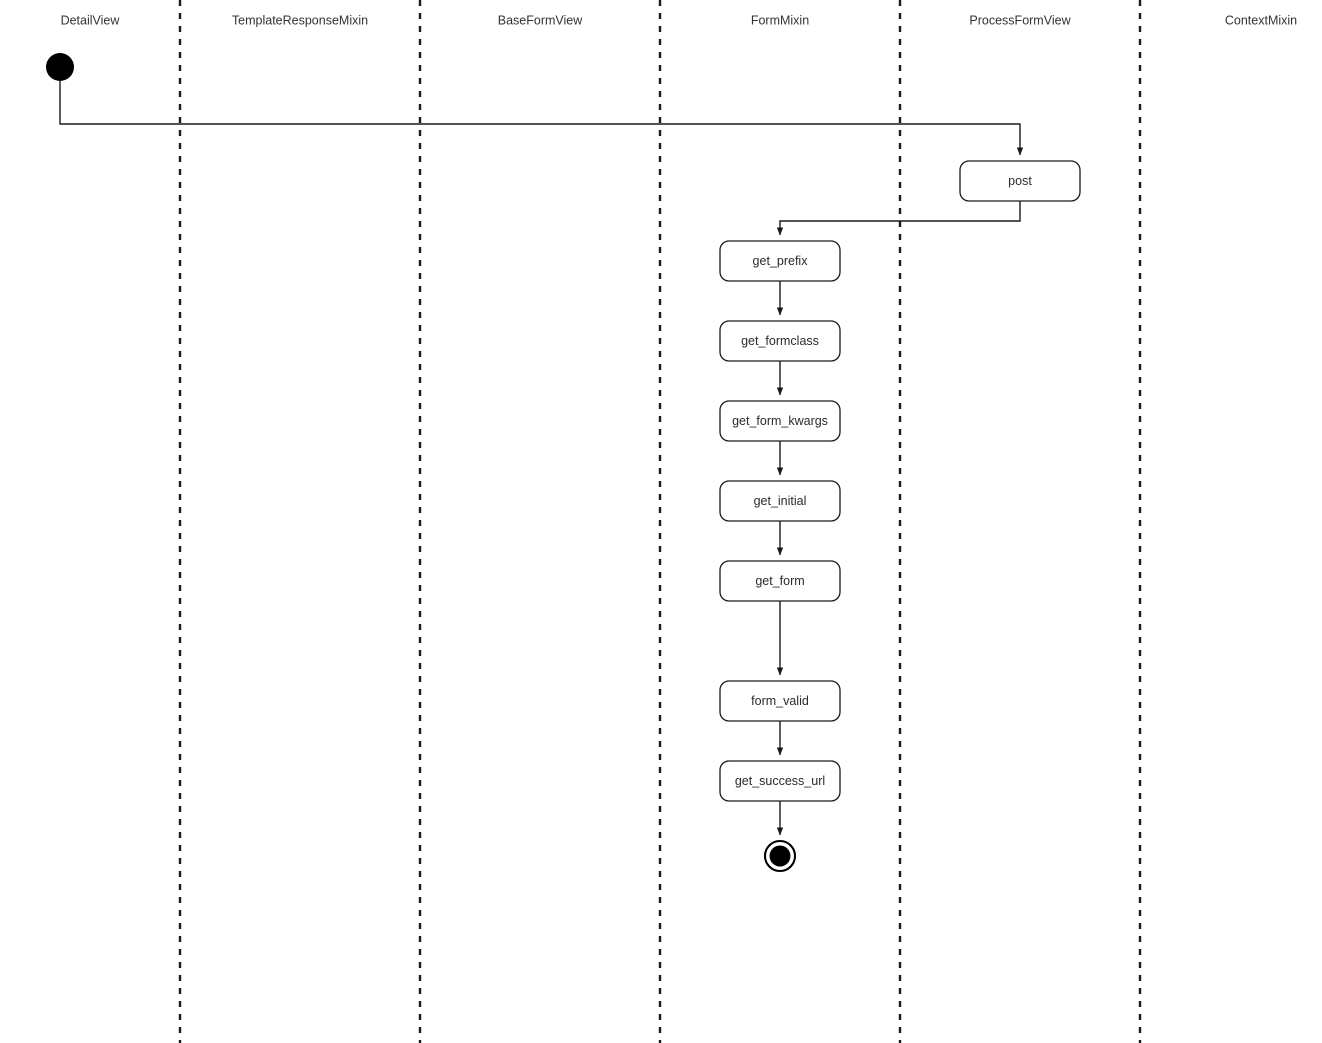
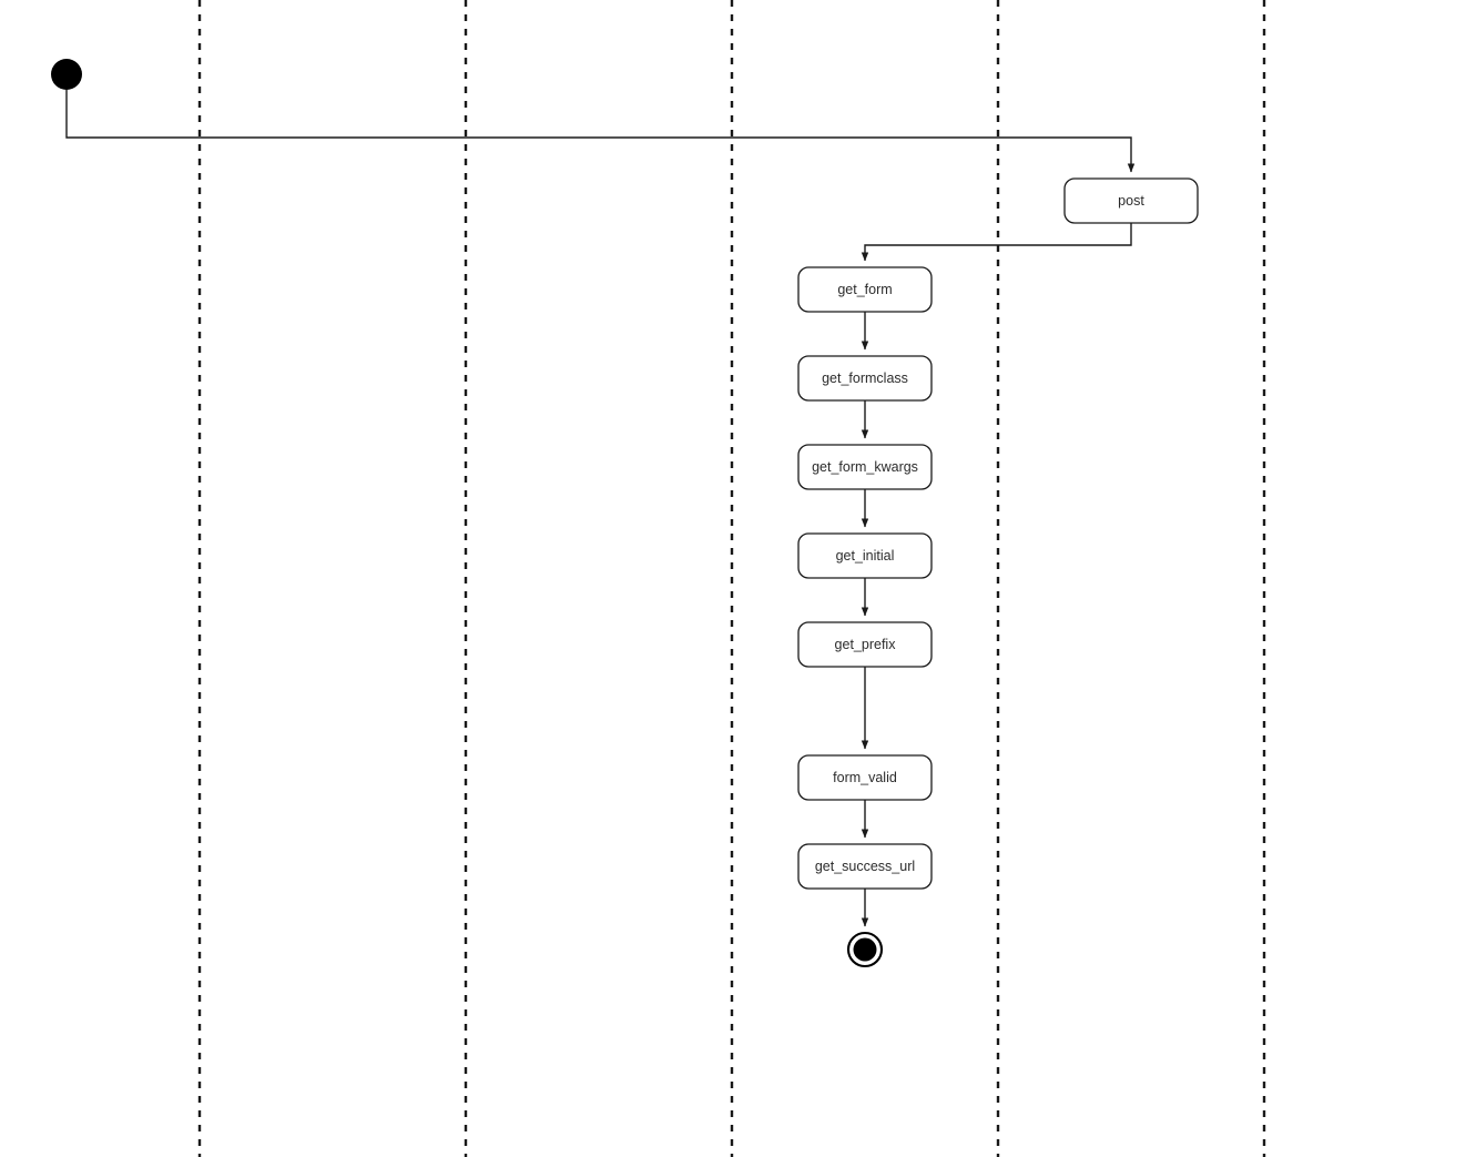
- DetailView
- TemplateResponseMixin
- BaseFormView
- FormMixin
- ProcessFormView
- ContextMixin
  post
- get_prefix
+ get_form
  get_formclass
  get_form_kwargs
  get_initial
- get_form
+ get_prefix
  form_valid
  get_success_url
